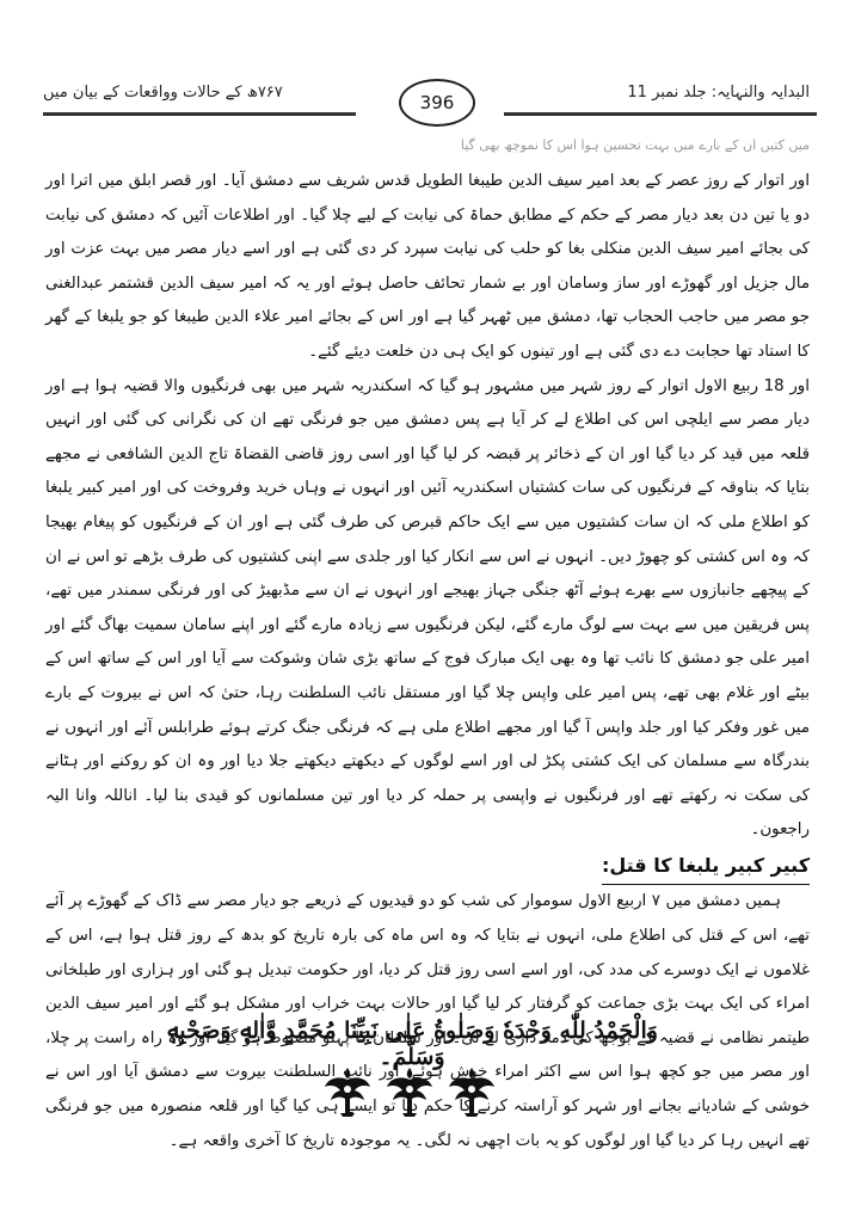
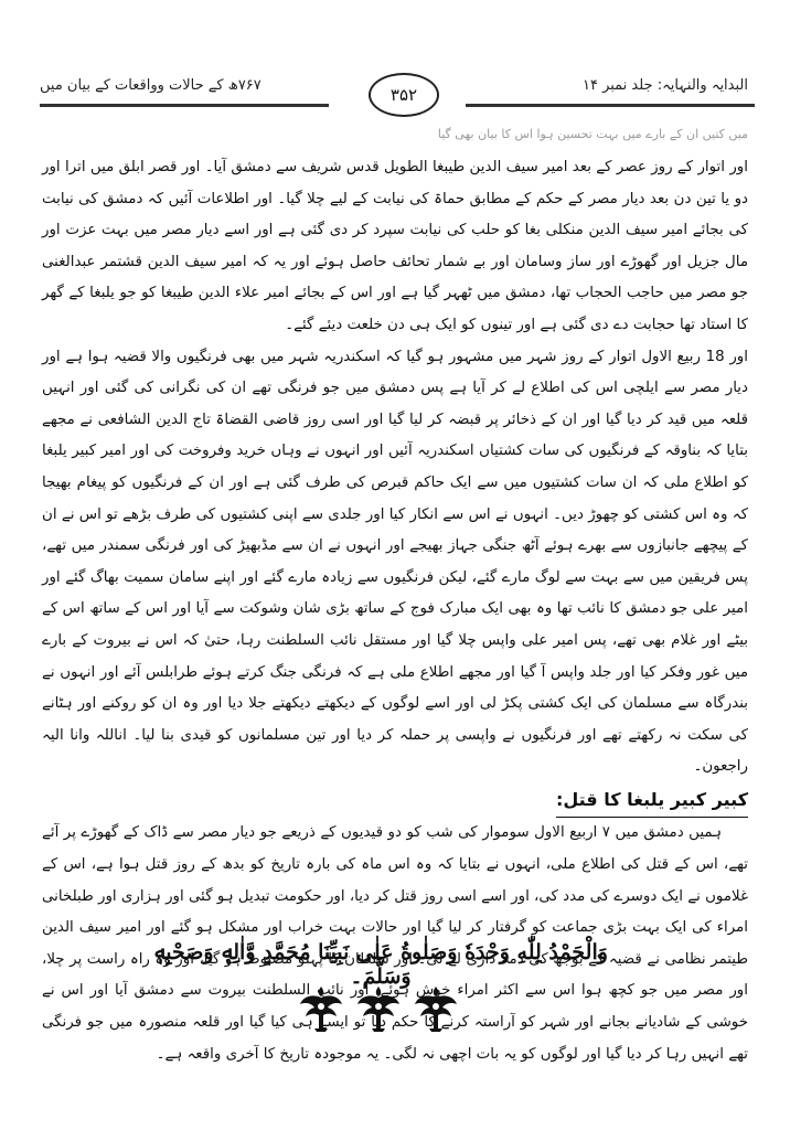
  ۷۶۷ھ کے حالات وواقعات کے بیان میں
- 396
+ ۳۵۲
- البدایہ والنہایہ: جلد نمبر 11
+ البدایہ والنہایہ: جلد نمبر ۱۴
- میں کتیں ان کے بارے میں بہت تحسین ہوا اس کا نموچھ بھی گیا
+ میں کتیں ان کے بارے میں بہت تحسین ہوا اس کا بیان بھی گیا
  اور اتوار کے روز عصر کے بعد امیر سیف الدین طیبغا الطویل قدس شریف سے دمشق آیا۔ اور قصر ابلق میں اترا اور دو یا تین دن بعد دیار مصر کے حکم کے مطابق حماۃ کی نیابت کے لیے چلا گیا۔ اور اطلاعات آئیں کہ دمشق کی نیابت کی بجائے امیر سیف الدین منکلی بغا کو حلب کی نیابت سپرد کر دی گئی ہے اور اسے دیار مصر میں بہت عزت اور مال جزیل اور گھوڑے اور ساز وسامان اور بے شمار تحائف حاصل ہوئے اور یہ کہ امیر سیف الدین قشتمر عبدالغنی جو مصر میں حاجب الحجاب تھا، دمشق میں ٹھہر گیا ہے اور اس کے بجائے امیر علاء الدین طیبغا کو جو یلبغا کے گھر کا استاد تھا حجابت دے دی گئی ہے اور تینوں کو ایک ہی دن خلعت دیئے گئے۔
  اور 18 ربیع الاول اتوار کے روز شہر میں مشہور ہو گیا کہ اسکندریہ شہر میں بھی فرنگیوں والا قضیہ ہوا ہے اور دیار مصر سے ایلچی اس کی اطلاع لے کر آیا ہے پس دمشق میں جو فرنگی تھے ان کی نگرانی کی گئی اور انہیں قلعہ میں قید کر دیا گیا اور ان کے ذخائر پر قبضہ کر لیا گیا اور اسی روز قاضی القضاۃ تاج الدین الشافعی نے مجھے بتایا کہ بناوقہ کے فرنگیوں کی سات کشتیاں اسکندریہ آئیں اور انہوں نے وہاں خرید وفروخت کی اور امیر کبیر یلبغا کو اطلاع ملی کہ ان سات کشتیوں میں سے ایک حاکم قبرص کی طرف گئی ہے اور ان کے فرنگیوں کو پیغام بھیجا کہ وہ اس کشتی کو چھوڑ دیں۔ انہوں نے اس سے انکار کیا اور جلدی سے اپنی کشتیوں کی طرف بڑھے تو اس نے ان کے پیچھے جانبازوں سے بھرے ہوئے آٹھ جنگی جہاز بھیجے اور انہوں نے ان سے مڈبھیڑ کی اور فرنگی سمندر میں تھے، پس فریقین میں سے بہت سے لوگ مارے گئے، لیکن فرنگیوں سے زیادہ مارے گئے اور اپنے سامان سمیت بھاگ گئے اور امیر علی جو دمشق کا نائب تھا وہ بھی ایک مبارک فوج کے ساتھ بڑی شان وشوکت سے آیا اور اس کے ساتھ اس کے بیٹے اور غلام بھی تھے، پس امیر علی واپس چلا گیا اور مستقل نائب السلطنت رہا، حتیٰ کہ اس نے بیروت کے بارے میں غور وفکر کیا اور جلد واپس آ گیا اور مجھے اطلاع ملی ہے کہ فرنگی جنگ کرتے ہوئے طرابلس آئے اور انہوں نے بندرگاہ سے مسلمان کی ایک کشتی پکڑ لی اور اسے لوگوں کے دیکھتے دیکھتے جلا دیا اور وہ ان کو روکنے اور ہٹانے کی سکت نہ رکھتے تھے اور فرنگیوں نے واپسی پر حملہ کر دیا اور تین مسلمانوں کو قیدی بنا لیا۔ اناللہ وانا الیہ راجعون۔
  کبیر کبیر یلبغا کا قتل:
  ہمیں دمشق میں ۷ اربیع الاول سوموار کی شب کو دو قیدیوں کے ذریعے جو دیار مصر سے ڈاک کے گھوڑے پر آئے تھے، اس کے قتل کی اطلاع ملی، انہوں نے بتایا کہ وہ اس ماہ کی بارہ تاریخ کو بدھ کے روز قتل ہوا ہے، اس کے غلاموں نے ایک دوسرے کی مدد کی، اور اسے اسی روز قتل کر دیا، اور حکومت تبدیل ہو گئی اور ہزاری اور طبلخانی امراء کی ایک بہت بڑی جماعت کو گرفتار کر لیا گیا اور حالات بہت خراب اور مشکل ہو گئے اور امیر سیف الدین طیتمر نظامی نے قضیہ کے بوجھ کی ذمہ داری لے لی۔ اور سلطان کا پہلو مضبوط ہو گیا، اور وہ راہ راست پر چلا، اور مصر میں جو کچھ ہوا اس سے اکثر امراء خش ہوئے اور نائب السلطنت بیروت سے دمشق آیا اور اس نے خوشی کے شادیانے بجانے اور شہر کو آراستہ کرنے کا حکم دا تو ایس ہی کیا گیا اور قلعہ منصورہ میں جو فرنگی تھے انہیں رہا کر دیا گیا اور لوگوں کو یہ بات اچھی نہ لگی۔ یہ موجودہ تاریخ کا آخری واقعہ ہے۔
  وَالْحَمْدُ لِلّٰهِ وَحْدَهٗ وَصَلٰوةُ عَلٰى نَبِيِّنَا مُحَمَّدٍ وَّاٰلِهٖ وَصَحْبِهٖ وَسَلَّمَ۔
